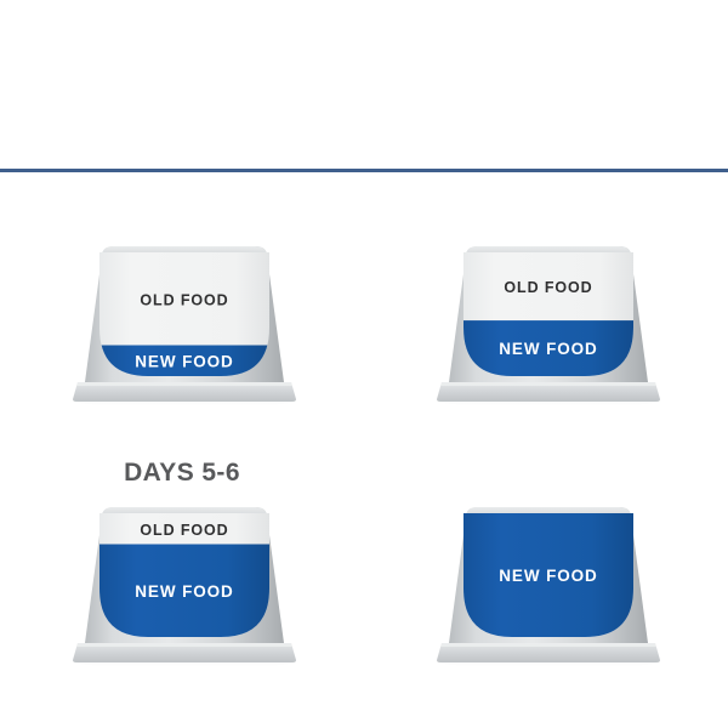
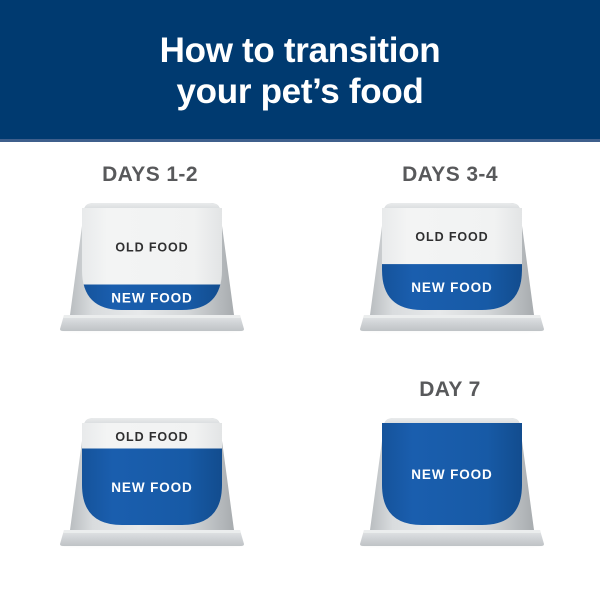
+ How to transition
+ your pet’s food
+ DAYS 1-2
  OLD FOOD
  NEW FOOD
+ DAYS 3-4
  OLD FOOD
  NEW FOOD
- DAYS 5-6
  OLD FOOD
  NEW FOOD
+ DAY 7
  NEW FOOD
